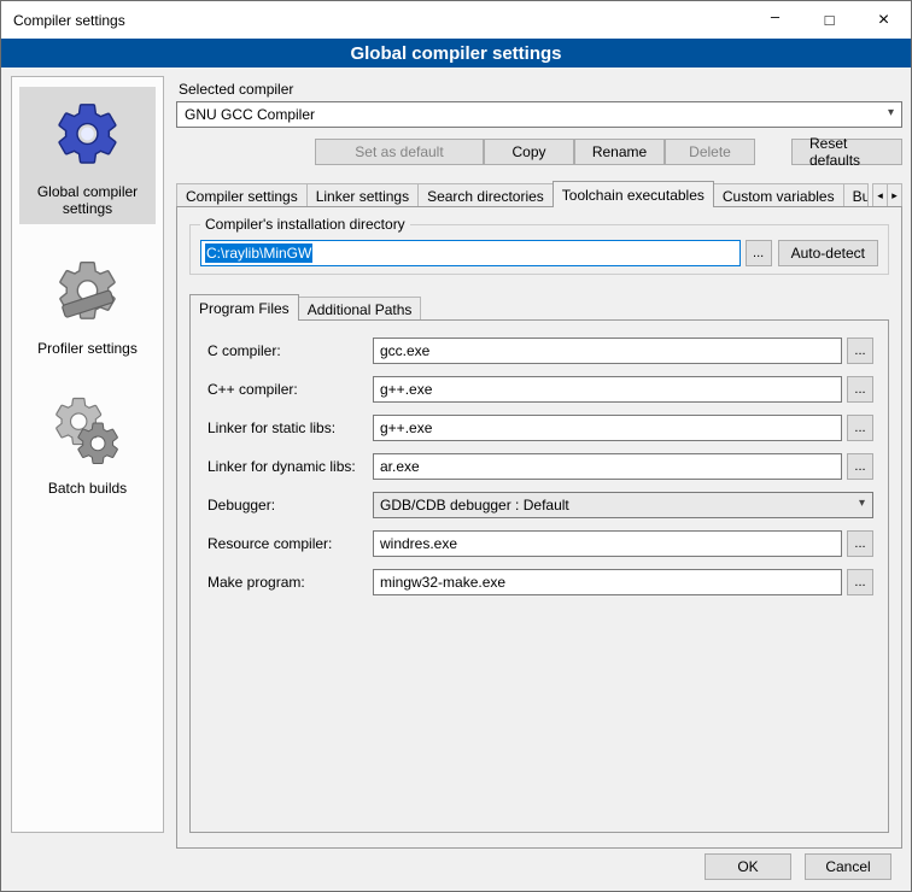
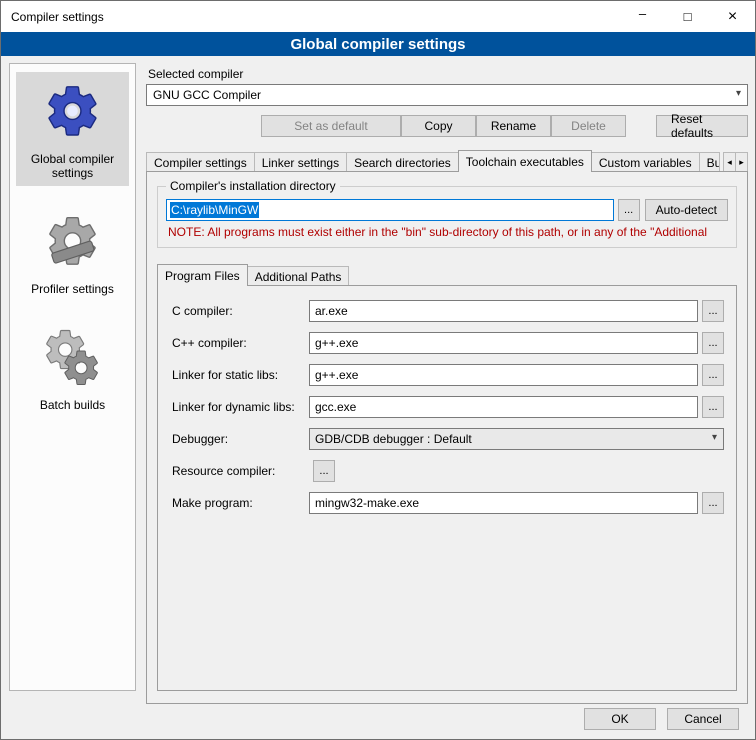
  Compiler settings
  –
  □
  ×
  Global compiler settings
  Global compiler settings
  Profiler settings
  Batch builds
  Selected compiler
  GNU GCC Compiler
  ▾
  Set as default
  Copy
  Rename
  Delete
  Reset defaults
  Compiler settings
  Linker settings
  Search directories
  Toolchain executables
  Custom variables
  ◂
  ▸
  Compiler's installation directory
  C:\raylib\MinGW
  ...
  Auto-detect
+ NOTE: All programs must exist either in the "bin" sub-directory of this path, or in any of the "Additional
  Program Files
  Additional Paths
  C compiler:
- gcc.exe
+ ar.exe
  ...
  C++ compiler:
  g++.exe
  ...
  Linker for static libs:
  g++.exe
  ...
  Linker for dynamic libs:
- ar.exe
+ gcc.exe
  ...
  Debugger:
  GDB/CDB debugger : Default
  ▾
  Resource compiler:
- windres.exe
  ...
  Make program:
  mingw32-make.exe
  ...
  OK
  Cancel
